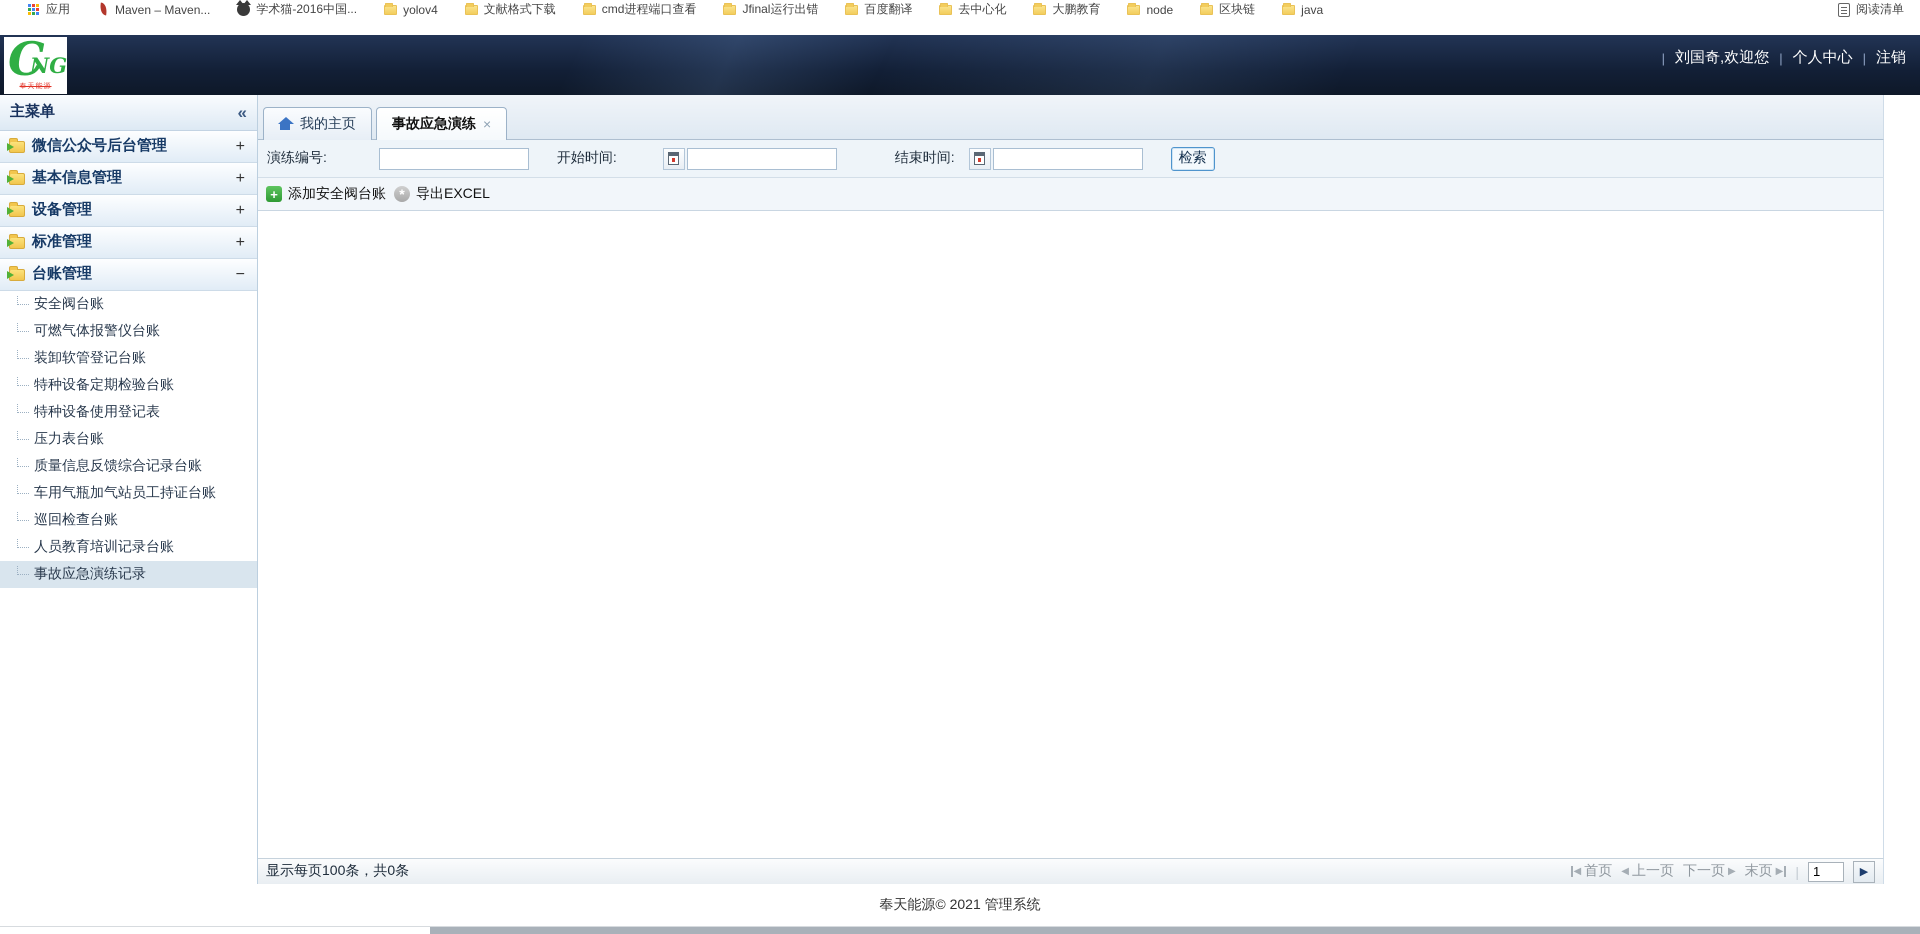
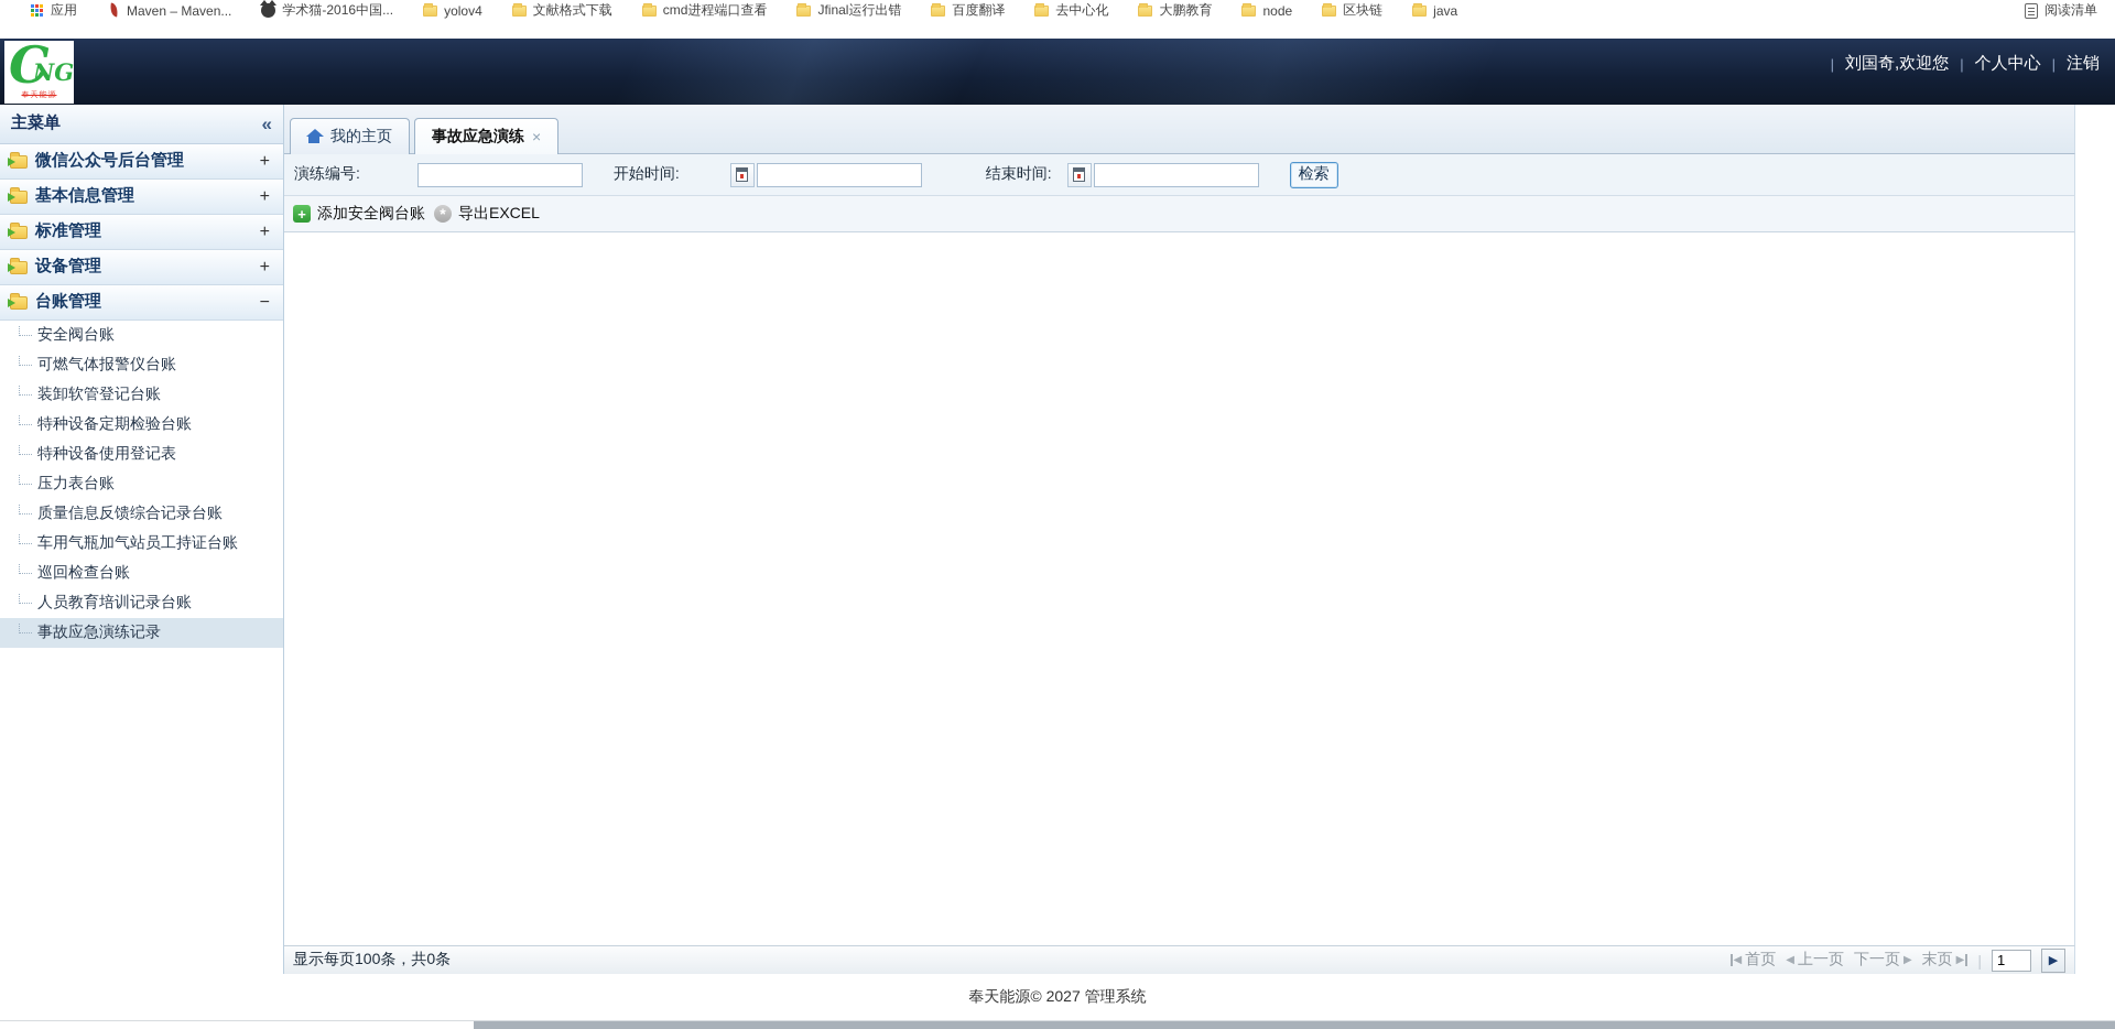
  应用
  Maven – Maven...
  学术猫-2016中国...
  yolov4
  文献格式下载
  cmd进程端口查看
  Jfinal运行出错
  百度翻译
  去中心化
  大鹏教育
  node
  区块链
  java
  阅读清单
  C
  NG
  |
  刘国奇,欢迎您
  |
  个人中心
  |
  注销
  主菜单
  «
  微信公众号后台管理
  +
  基本信息管理
  +
- 设备管理
+ 标准管理
  +
- 标准管理
+ 设备管理
  +
  台账管理
  −
  安全阀台账
  可燃气体报警仪台账
  装卸软管登记台账
  特种设备定期检验台账
  特种设备使用登记表
  压力表台账
  质量信息反馈综合记录台账
  车用气瓶加气站员工持证台账
  巡回检查台账
  人员教育培训记录台账
  事故应急演练记录
  我的主页
  事故应急演练
  ×
  演练编号:
  开始时间:
  结束时间:
  检索
  +
  添加安全阀台账
  *
  导出EXCEL
  显示每页100条，共0条
  ◀
  首页
  ◀
  上一页
  下一页
  ▶
  末页
  ▶
  |
  1
  ▶
- 奉天能源© 2021 管理系统
+ 奉天能源© 2027 管理系统
